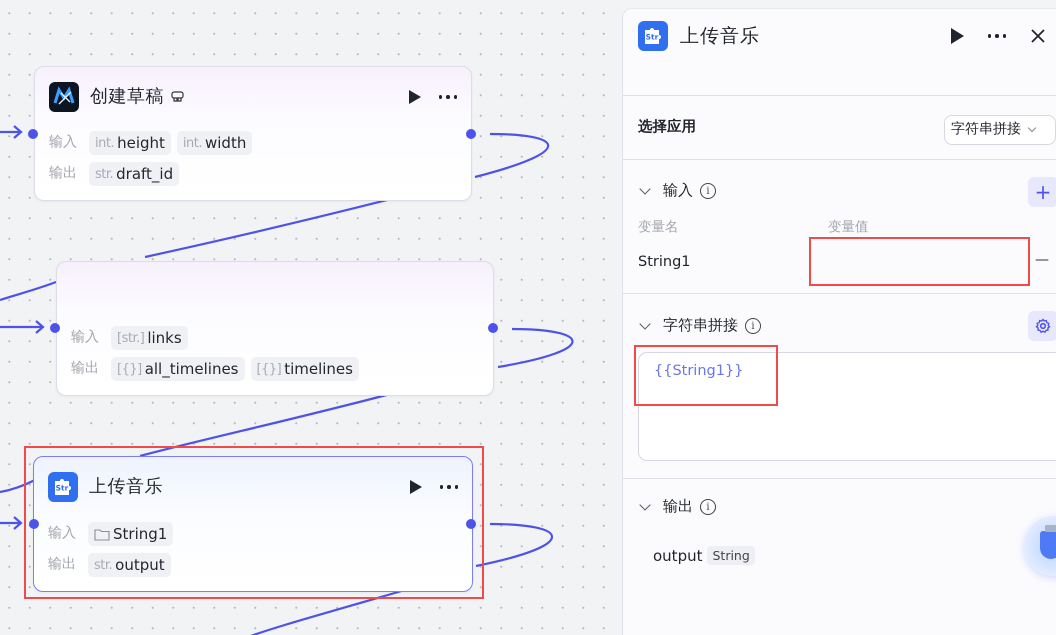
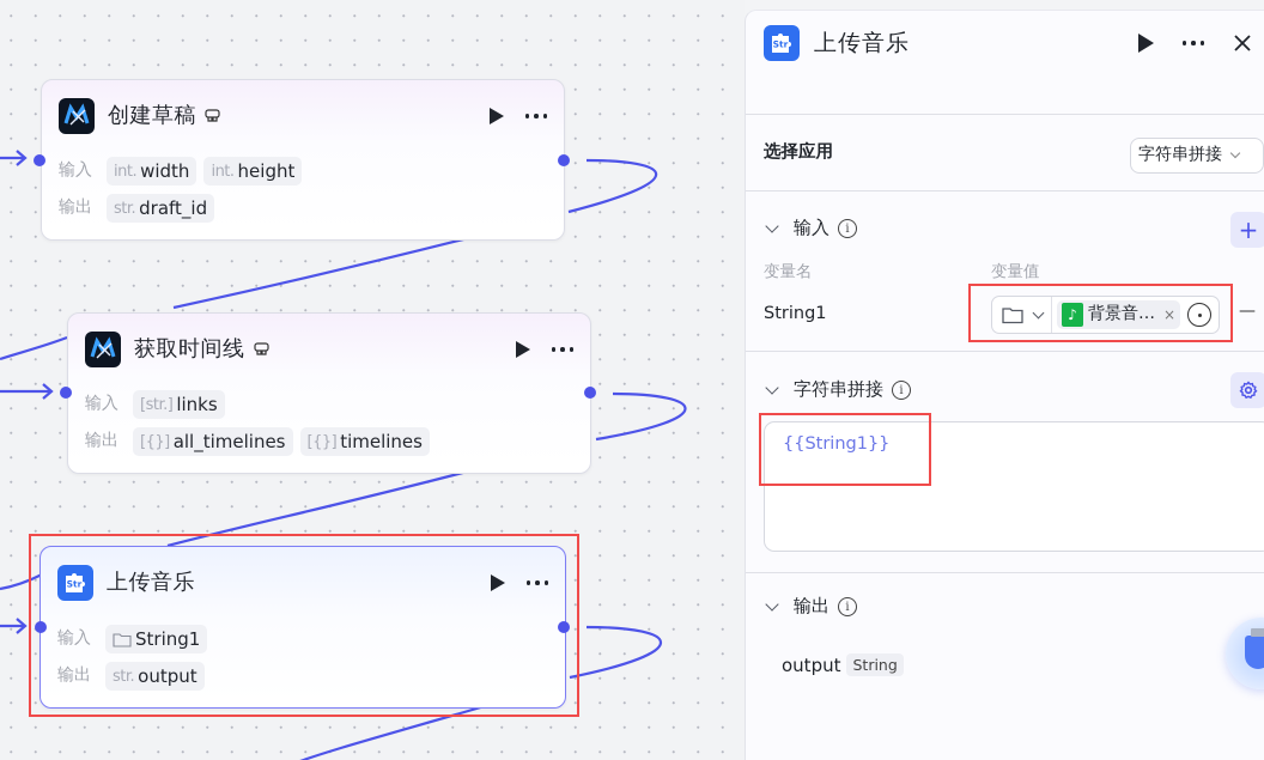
  创建草稿
  输入
  int.
- height
+ width
  int.
- width
+ height
  输出
  str.
  draft_id
+ 获取时间线
  输入
  [str.]
  links
  输出
  [{}]
  all_timelines
  [{}]
  timelines
  Str
  上传音乐
  输入
  String1
  输出
  str.
  output
  Str
  上传音乐
  选择应用
  字符串拼接
  输入
  i
  +
  变量名
  变量值
  String1
+ ♪
+ 背景音…
+ ×
  —
  字符串拼接
  i
  {{String1}}
  输出
  i
  output
  String
